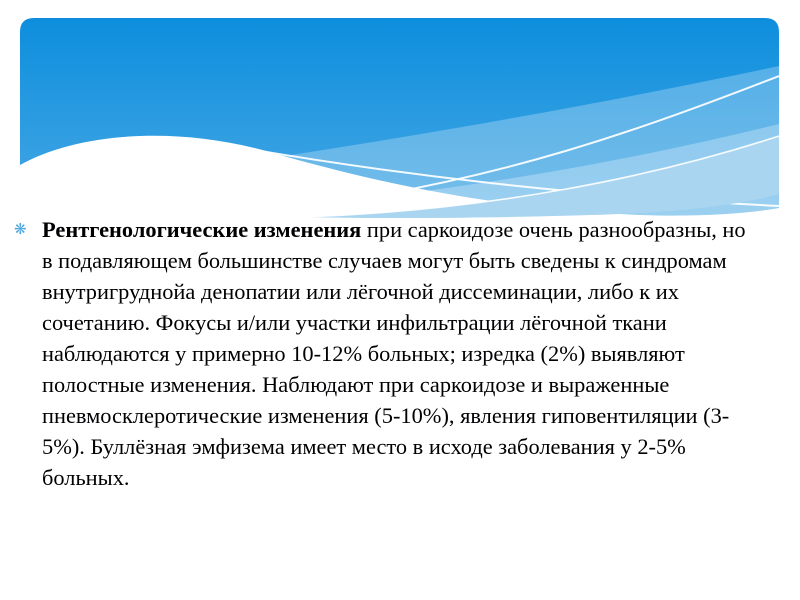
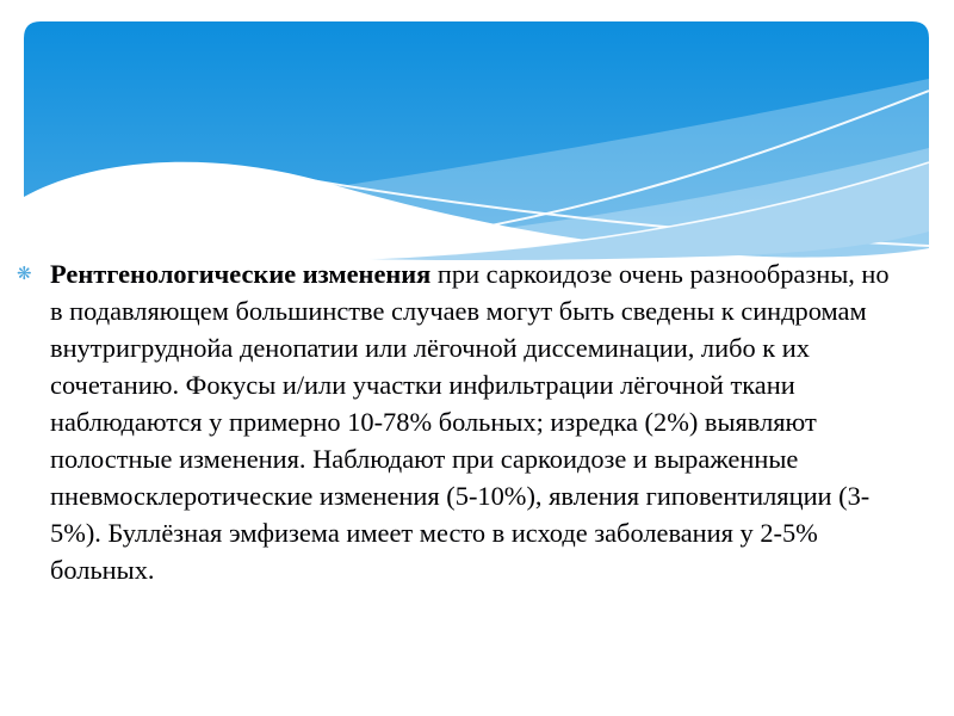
  ❋
- Рентгенологические изменения при саркоидозе очень разнообразны, но в подавляющем большинстве случаев могут быть сведены к синдромам внутригруднойа денопатии или лёгочной диссеминации, либо к их сочетанию. Фокусы и/или участки инфильтрации лёгочной ткани наблюдаются у примерно 10-12% больных; изредка (2%) выявляют полостные изменения. Наблюдают при саркоидозе и выраженные пневмосклеротические изменения (5-10%), явления гиповентиляции (3-5%). Буллёзная эмфизема имеет место в исходе заболевания у 2-5% больных.
+ Рентгенологические изменения при саркоидозе очень разнообразны, но в подавляющем большинстве случаев могут быть сведены к синдромам внутригруднойа денопатии или лёгочной диссеминации, либо к их сочетанию. Фокусы и/или участки инфильтрации лёгочной ткани наблюдаются у примерно 10-78% больных; изредка (2%) выявляют полостные изменения. Наблюдают при саркоидозе и выраженные пневмосклеротические изменения (5-10%), явления гиповентиляции (3-5%). Буллёзная эмфизема имеет место в исходе заболевания у 2-5% больных.
